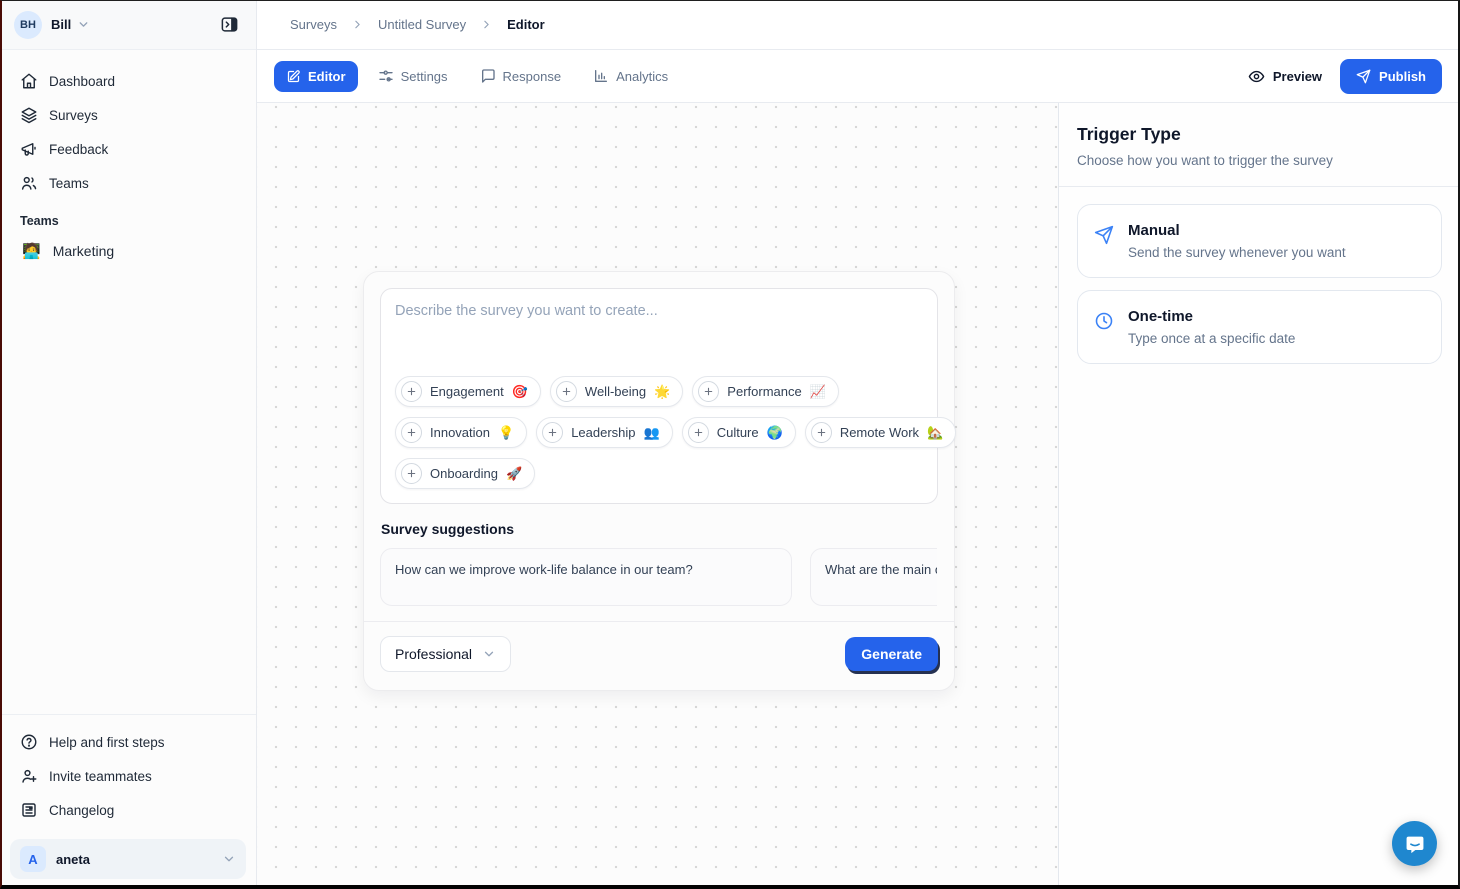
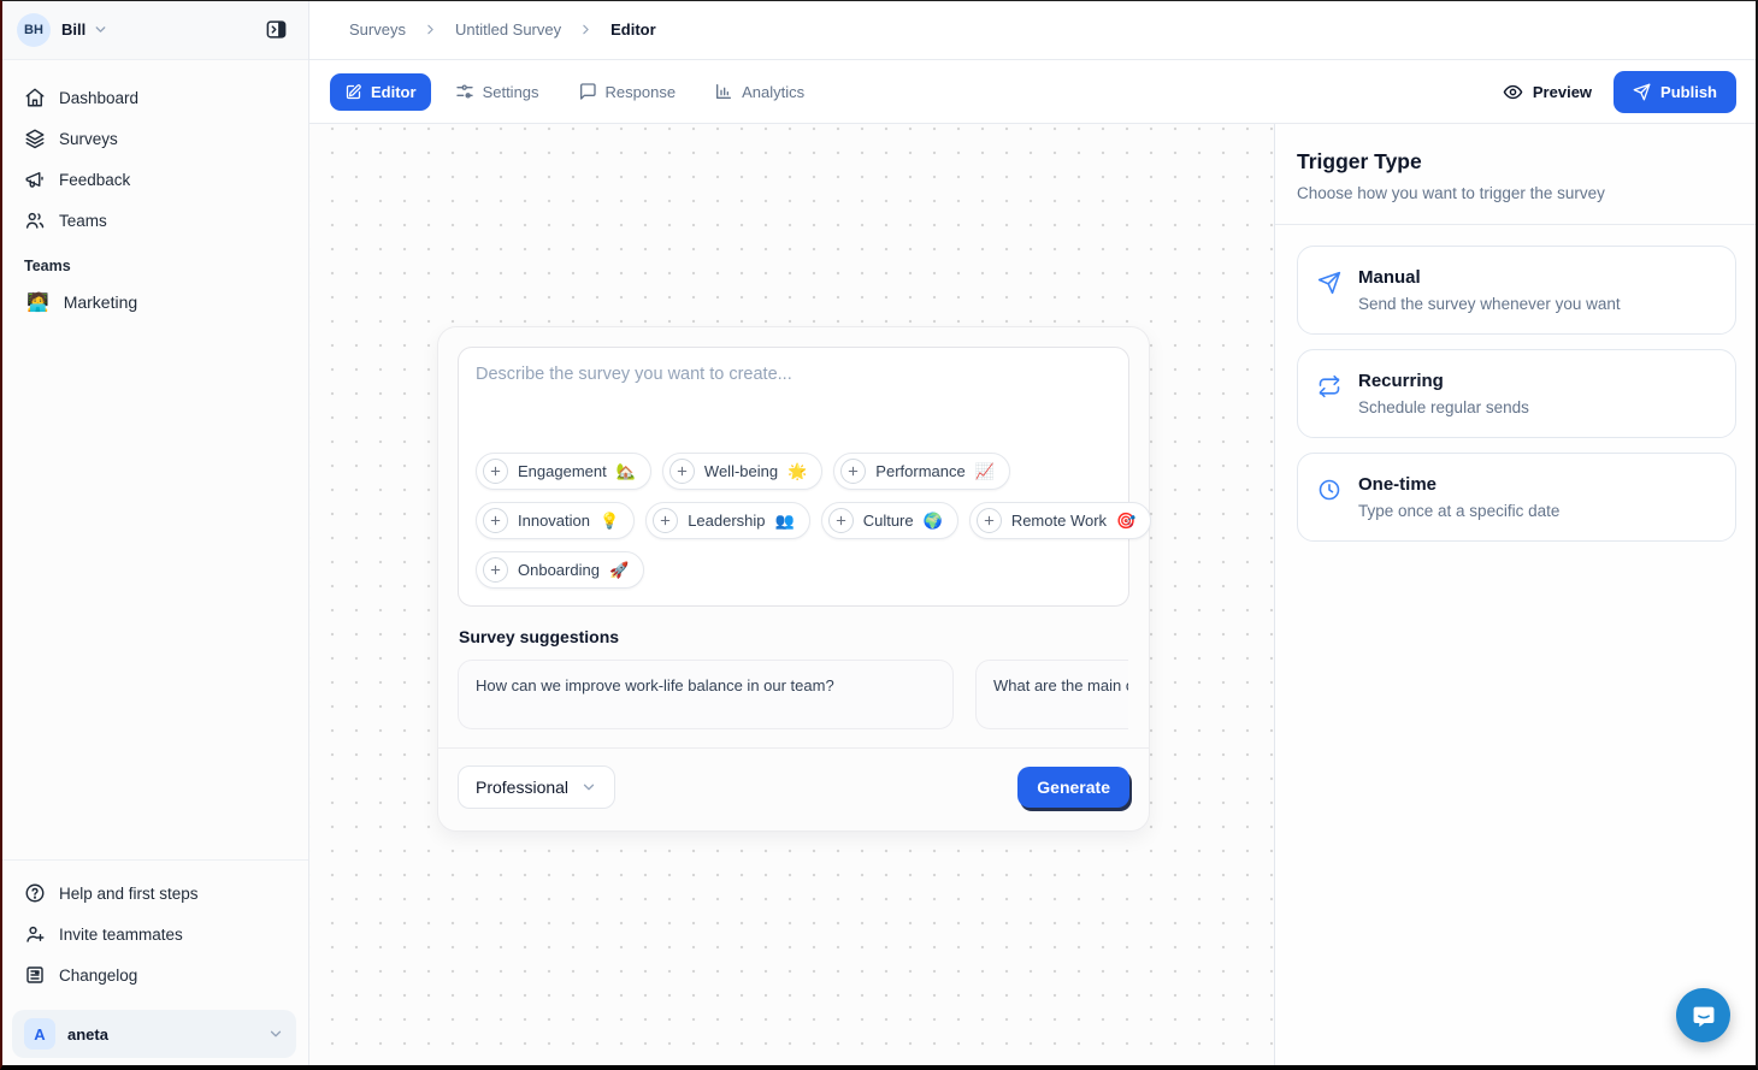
  BH
  Bill
  Dashboard
  Surveys
  Feedback
  Teams
  Teams
  🧑‍💻
  Marketing
  Help and first steps
  Invite teammates
  Changelog
  A
  aneta
  Surveys
  Untitled Survey
  Editor
  Editor
  Settings
  Response
  Analytics
  Preview
  Publish
  Describe the survey you want to create...
  Engagement
- 🎯
+ 🏡
  Well-being
  🌟
  Performance
  📈
  Innovation
  💡
  Leadership
  👥
  Culture
  🌍
  Remote Work
- 🏡
+ 🎯
  Onboarding
  🚀
  Survey suggestions
  How can we improve work-life balance in our team?
  What are the main
  Professional
  Generate
  Trigger Type
  Choose how you want to trigger the survey
  Manual
  Send the survey whenever you want
+ Recurring
+ Schedule regular sends
  One-time
  Type once at a specific date
